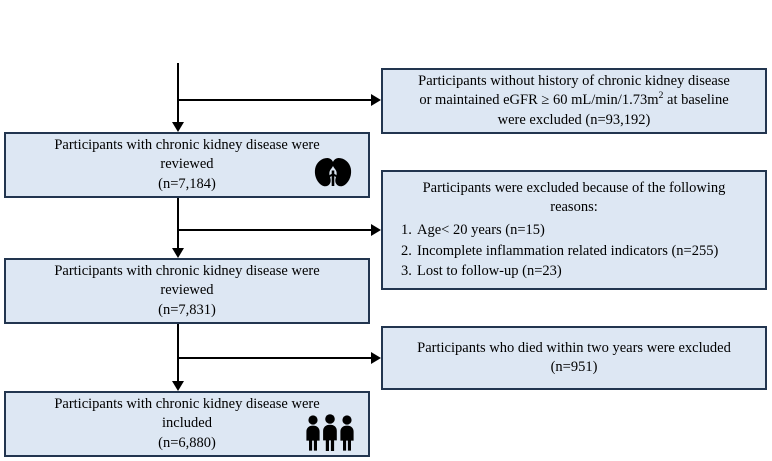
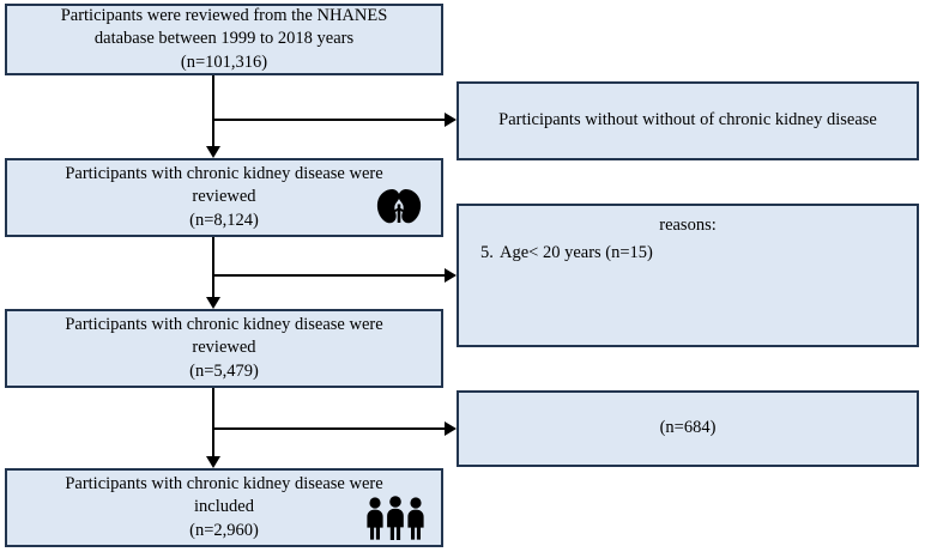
+ Participants were reviewed from the NHANES
+ database between 1999 to 2018 years
+ (n=101,316)
  Participants with chronic kidney disease were
  reviewed
- (n=7,184)
+ (n=8,124)
  Participants with chronic kidney disease were
  reviewed
- (n=7,831)
+ (n=5,479)
  Participants with chronic kidney disease were
  included
- (n=6,880)
+ (n=2,960)
- Participants without history of chronic kidney disease
+ Participants without without of chronic kidney disease
- or maintained eGFR ≥ 60 mL/min/1.73m2 at baseline
- were excluded (n=93,192)
- Participants were excluded because of the following
  reasons:
- 1.
+ 5.
  Age< 20 years (n=15)
- 2.
- Incomplete inflammation related indicators (n=255)
- 3.
- Lost to follow-up (n=23)
- Participants who died within two years were excluded
- (n=951)
+ (n=684)
